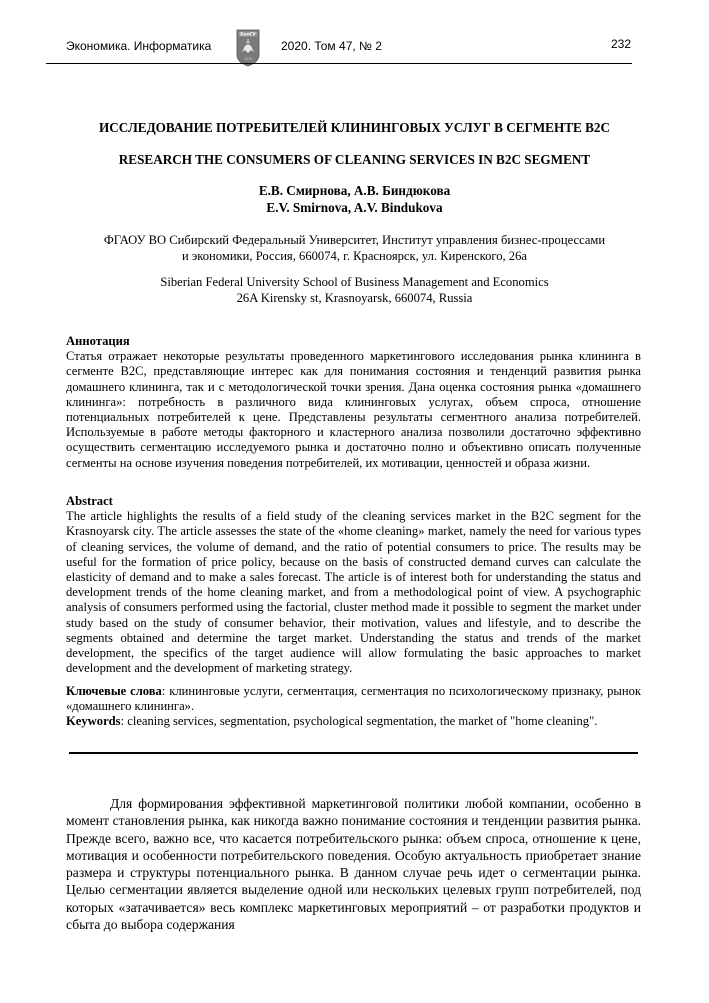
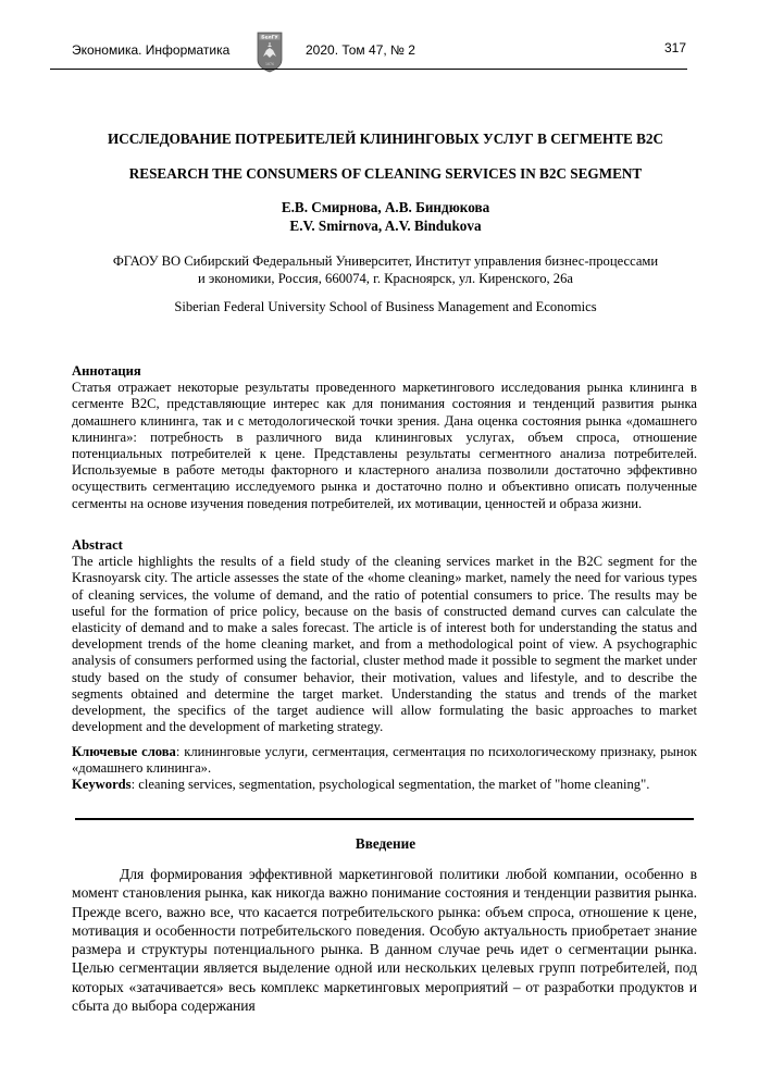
  Экономика. Информатика
  2020. Том 47, № 2
- 232
+ 317
  ИССЛЕДОВАНИЕ ПОТРЕБИТЕЛЕЙ КЛИНИНГОВЫХ УСЛУГ В СЕГМЕНТЕ B2C
  RESEARCH THE CONSUMERS OF CLEANING SERVICES IN B2C SEGMENT
  Е.В. Смирнова, А.В. Биндюкова
  E.V. Smirnova, A.V. Bindukova
  ФГАОУ ВО Сибирский Федеральный Университет, Институт управления бизнес-процессами
  и экономики, Россия, 660074, г. Красноярск, ул. Киренского, 26а
  Siberian Federal University School of Business Management and Economics
- 26A Kirensky st, Krasnoyarsk, 660074, Russia
  Аннотация
  Статья отражает некоторые результаты проведенного маркетингового исследования рынка клининга в сегменте B2C, представляющие интерес как для понимания состояния и тенденций развития рынка домашнего клининга, так и с методологической точки зрения. Дана оценка состояния рынка «домашнего клининга»: потребность в различного вида клининговых услугах, объем спроса, отношение потенциальных потребителей к цене. Представлены результаты сегментного анализа потребителей. Используемые в работе методы факторного и кластерного анализа позволили достаточно эффективно осуществить сегментацию исследуемого рынка и достаточно полно и объективно описать полученные сегменты на основе изучения поведения потребителей, их мотивации, ценностей и образа жизни.
  Abstract
  The article highlights the results of a field study of the cleaning services market in the B2C segment for the Krasnoyarsk city. The article assesses the state of the «home cleaning» market, namely the need for various types of cleaning services, the volume of demand, and the ratio of potential consumers to price. The results may be useful for the formation of price policy, because on the basis of constructed demand curves can calculate the elasticity of demand and to make a sales forecast. The article is of interest both for understanding the status and development trends of the home cleaning market, and from a methodological point of view. A psychographic analysis of consumers performed using the factorial, cluster method made it possible to segment the market under study based on the study of consumer behavior, their motivation, values and lifestyle, and to describe the segments obtained and determine the target market. Understanding the status and trends of the market development, the specifics of the target audience will allow formulating the basic approaches to market development and the development of marketing strategy.
  Ключевые слова: клининговые услуги, сегментация, сегментация по психологическому признаку, рынок «домашнего клининга».
  Keywords: cleaning services, segmentation, psychological segmentation, the market of "home cleaning".
+ Введение
  Для формирования эффективной маркетинговой политики любой компании, особенно в момент становления рынка, как никогда важно понимание состояния и тенденции развития рынка. Прежде всего, важно все, что касается потребительского рынка: объем спроса, отношение к цене, мотивация и особенности потребительского поведения. Особую актуальность приобретает знание размера и структуры потенциального рынка. В данном случае речь идет о сегментации рынка. Целью сегментации является выделение одной или нескольких целевых групп потребителей, под которых «затачивается» весь комплекс маркетинговых мероприятий – от разработки продуктов и сбыта до выбора содержания
